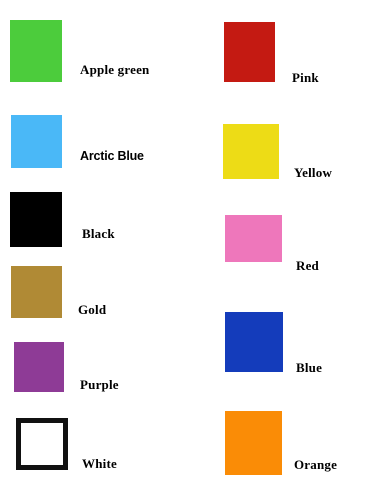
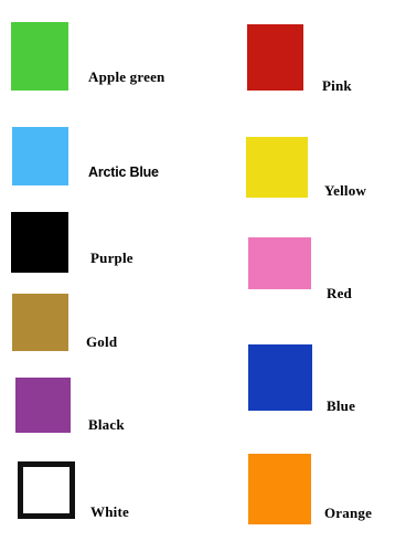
  Apple green
  Arctic Blue
- Black
+ Purple
  Gold
- Purple
+ Black
  White
  Pink
  Yellow
  Red
  Blue
  Orange
